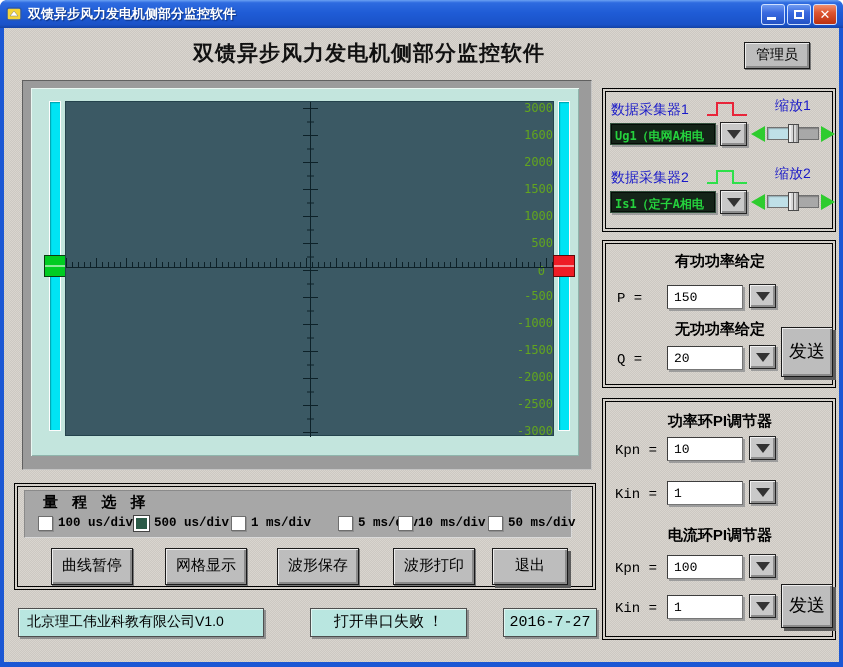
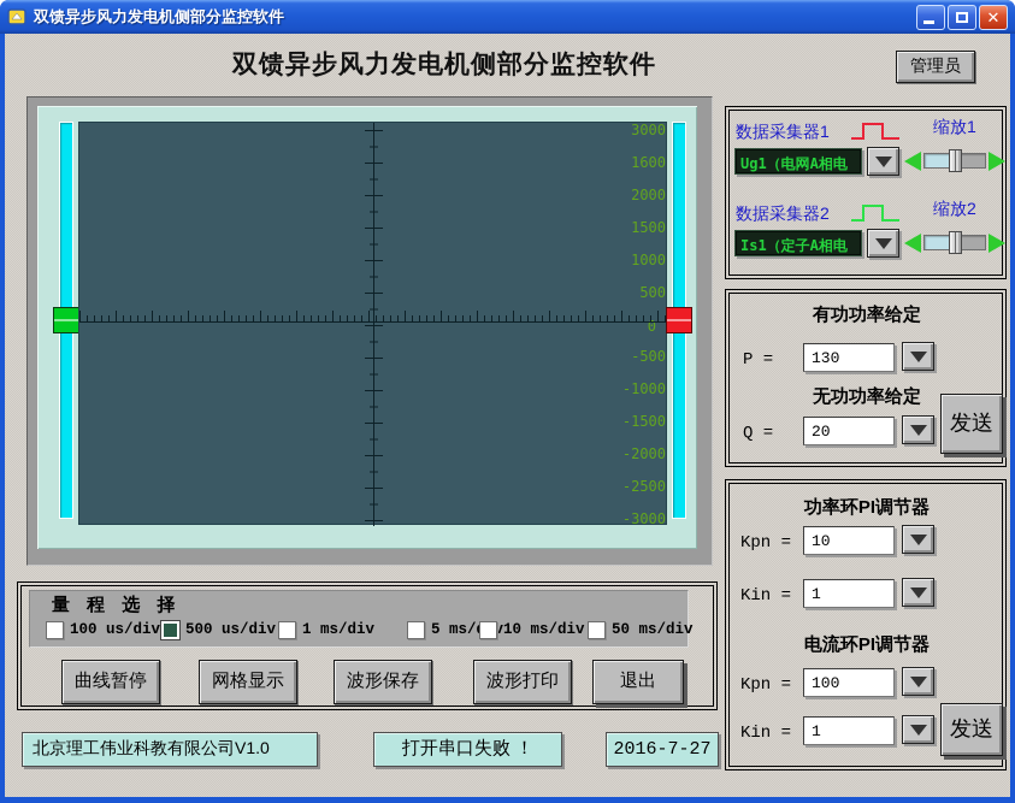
  双馈异步风力发电机侧部分监控软件
  ✕
  双馈异步风力发电机侧部分监控软件
  管理员
  3000
  1600
  2000
  1500
  1000
  500
  0
  -500
  -1000
  -1500
  -2000
  -2500
  -3000
  数据采集器1
  缩放1
  Ug1（电网A相电
  数据采集器2
  缩放2
  Is1（定子A相电
  有功功率给定
  P =
- 150
+ 130
  无功功率给定
  Q =
  20
  发送
  功率环PI调节器
  Kpn =
  10
  Kin =
  1
  电流环PI调节器
  Kpn =
  100
  Kin =
  1
  发送
  量 程 选 择
  100 us/div
  500 us/div
  1 ms/div
  5 ms/v
  10 ms/div
  50 ms/div
  曲线暂停
  网格显示
  波形保存
  波形打印
  退出
  北京理工伟业科教有限公司V1.0
  打开串口失败 ！
  2016-7-27
